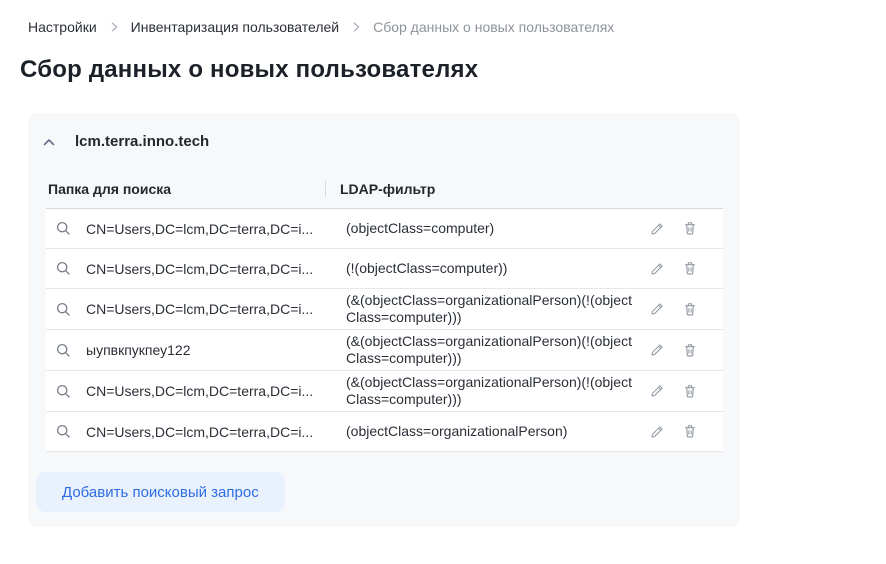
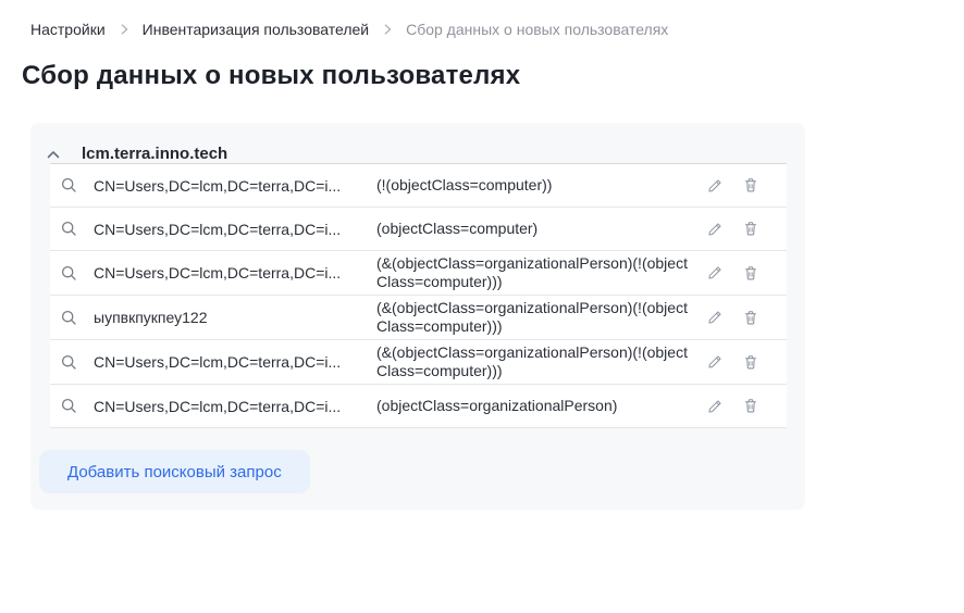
  Настройки
  Инвентаризация пользователей
  Сбор данных о новых пользователях
  Сбор данных о новых пользователях
  lcm.terra.inno.tech
- Папка для поиска
- LDAP-фильтр
  CN=Users,DC=lcm,DC=terra,DC=i...
- (objectClass=computer)
+ (!(objectClass=computer))
  CN=Users,DC=lcm,DC=terra,DC=i...
- (!(objectClass=computer))
+ (objectClass=computer)
  CN=Users,DC=lcm,DC=terra,DC=i...
  (&(objectClass=organizationalPerson)(!(objectClass=computer)))
  ыупвкпукпеу122
  (&(objectClass=organizationalPerson)(!(objectClass=computer)))
  CN=Users,DC=lcm,DC=terra,DC=i...
  (&(objectClass=organizationalPerson)(!(objectClass=computer)))
  CN=Users,DC=lcm,DC=terra,DC=i...
  (objectClass=organizationalPerson)
  Добавить поисковый запрос
